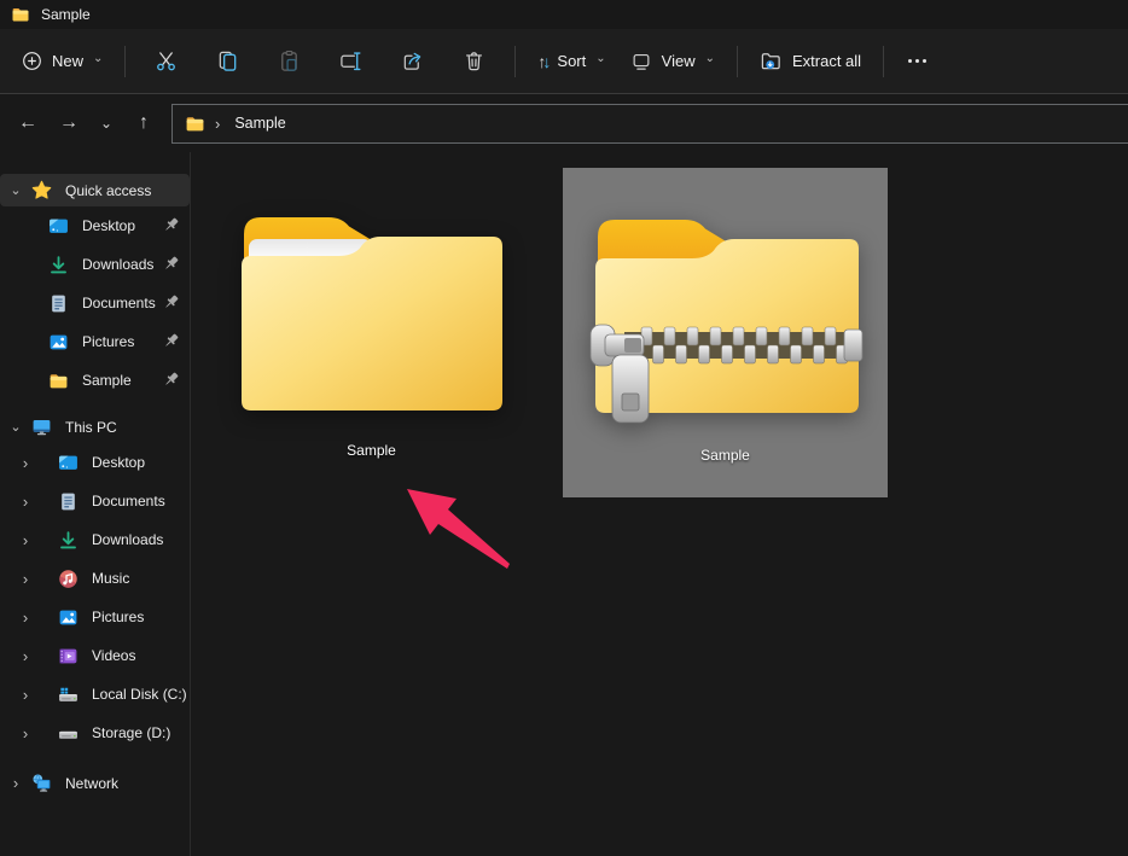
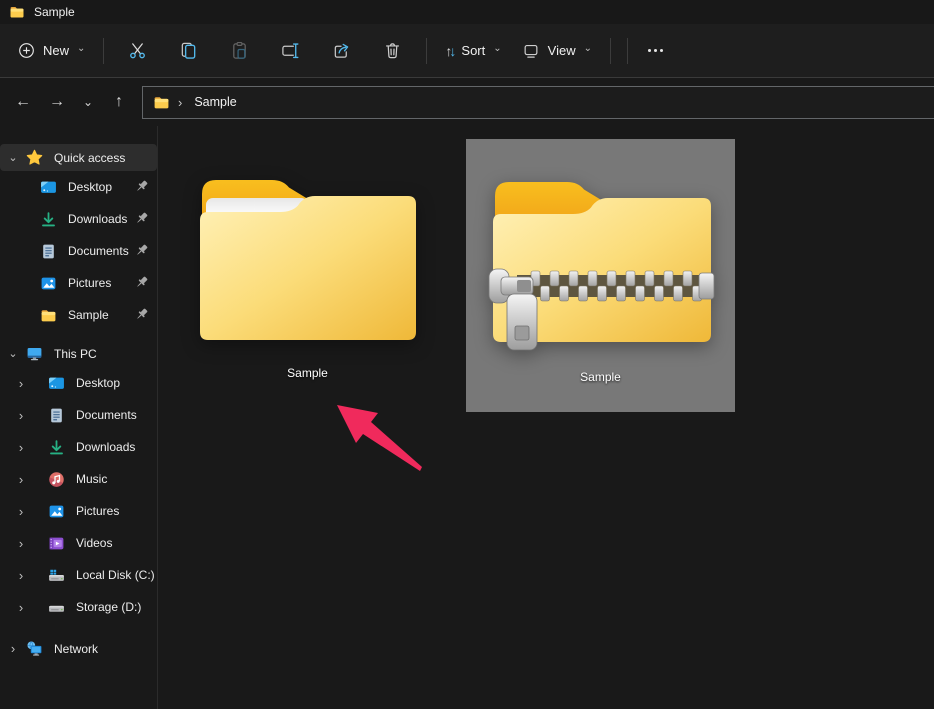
  Sample
  New
  ⌄
  ↑↓
  Sort
  ⌄
  View
  ⌄
- Extract all
  ←
  →
  ⌄
  ↑
  ›
  Sample
  ⌄
  Quick access
  Desktop
  Downloads
  Documents
  Pictures
  Sample
  ⌄
  This PC
  ›
  Desktop
  ›
  Documents
  ›
  Downloads
  ›
  Music
  ›
  Pictures
  ›
  Videos
  ›
  Local Disk (C:)
  ›
  Storage (D:)
  ›
  Network
  Sample
  Sample
